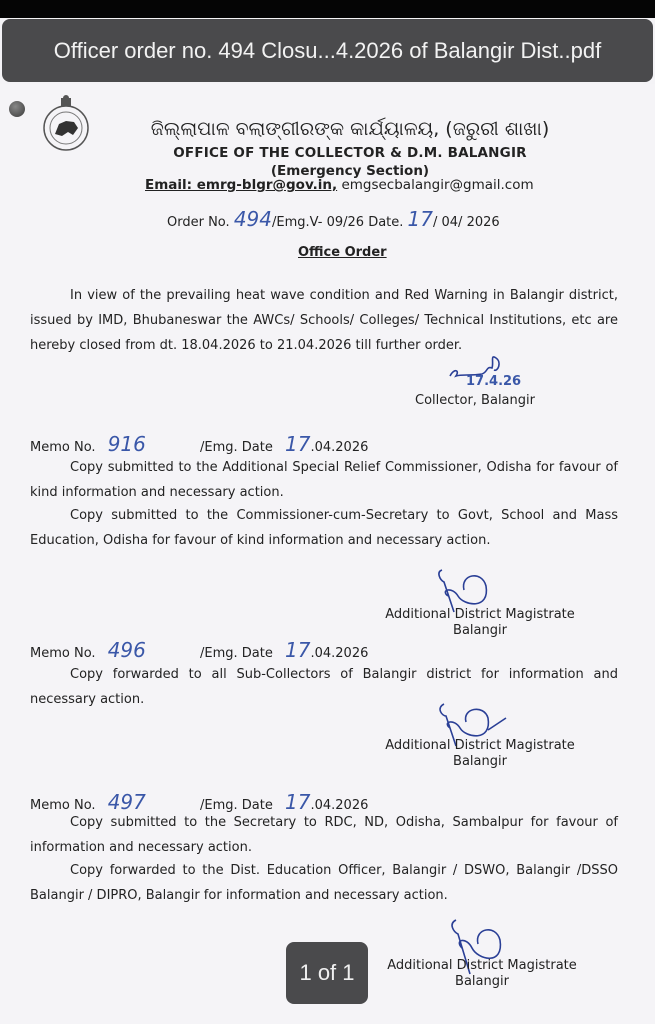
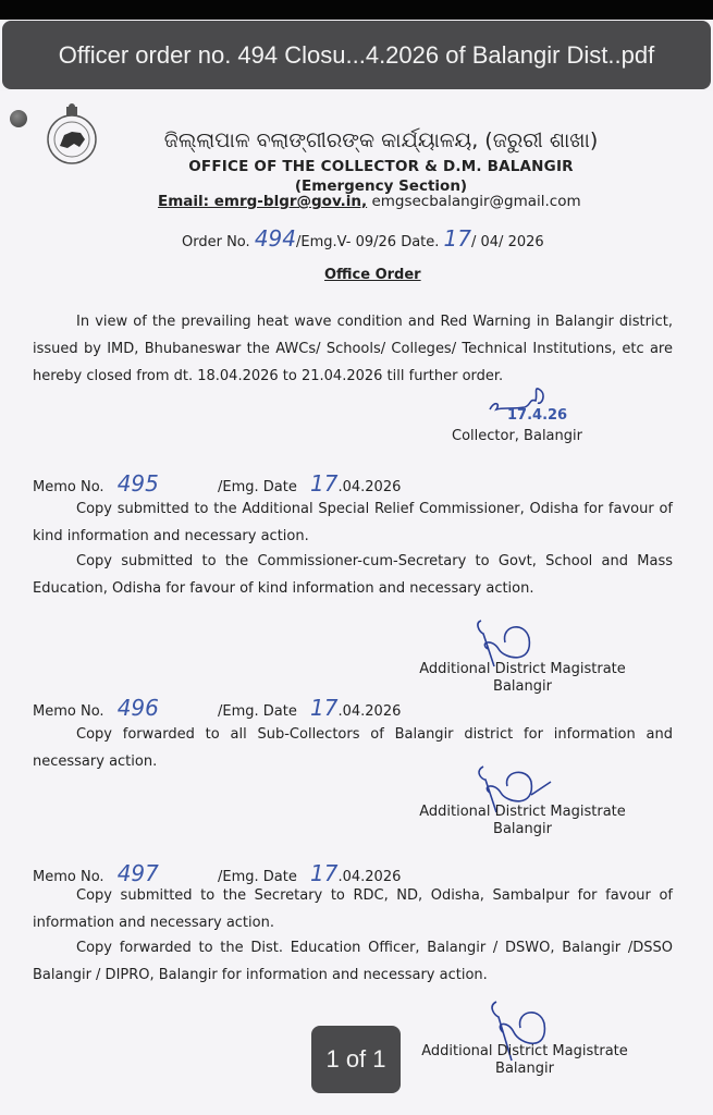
  Officer order no. 494 Closu...4.2026 of Balangir Dist..pdf
  ଜିଲ୍ଲାପାଳ ବଲାଙ୍ଗୀରଙ୍କ କାର୍ଯ୍ୟାଳୟ, (ଜରୁରୀ ଶାଖା)
  OFFICE OF THE COLLECTOR & D.M. BALANGIR
  (Emergency Section)
  Email: emrg-blgr@gov.in, emgsecbalangir@gmail.com
  Order No. 494/Emg.V- 09/26 Date. 17/ 04/ 2026
  Office Order
  In view of the prevailing heat wave condition and Red Warning in Balangir district, issued by IMD, Bhubaneswar the AWCs/ Schools/ Colleges/ Technical Institutions, etc are hereby closed from dt. 18.04.2026 to 21.04.2026 till further order.
  17.4.26
  Collector, Balangir
- Memo No. 916 /Emg. Date 17.04.2026
+ Memo No. 495 /Emg. Date 17.04.2026
  Copy submitted to the Additional Special Relief Commissioner, Odisha for favour of kind information and necessary action.
  Copy submitted to the Commissioner-cum-Secretary to Govt, School and Mass Education, Odisha for favour of kind information and necessary action.
  Additional District Magistrate
  Balangir
  Memo No. 496 /Emg. Date 17.04.2026
  Copy forwarded to all Sub-Collectors of Balangir district for information and necessary action.
  Additional District Magistrate
  Balangir
  Memo No. 497 /Emg. Date 17.04.2026
  Copy submitted to the Secretary to RDC, ND, Odisha, Sambalpur for favour of information and necessary action.
  Copy forwarded to the Dist. Education Officer, Balangir / DSWO, Balangir /DSSO Balangir / DIPRO, Balangir for information and necessary action.
  Additional District Magistrate
  Balangir
  1 of 1
